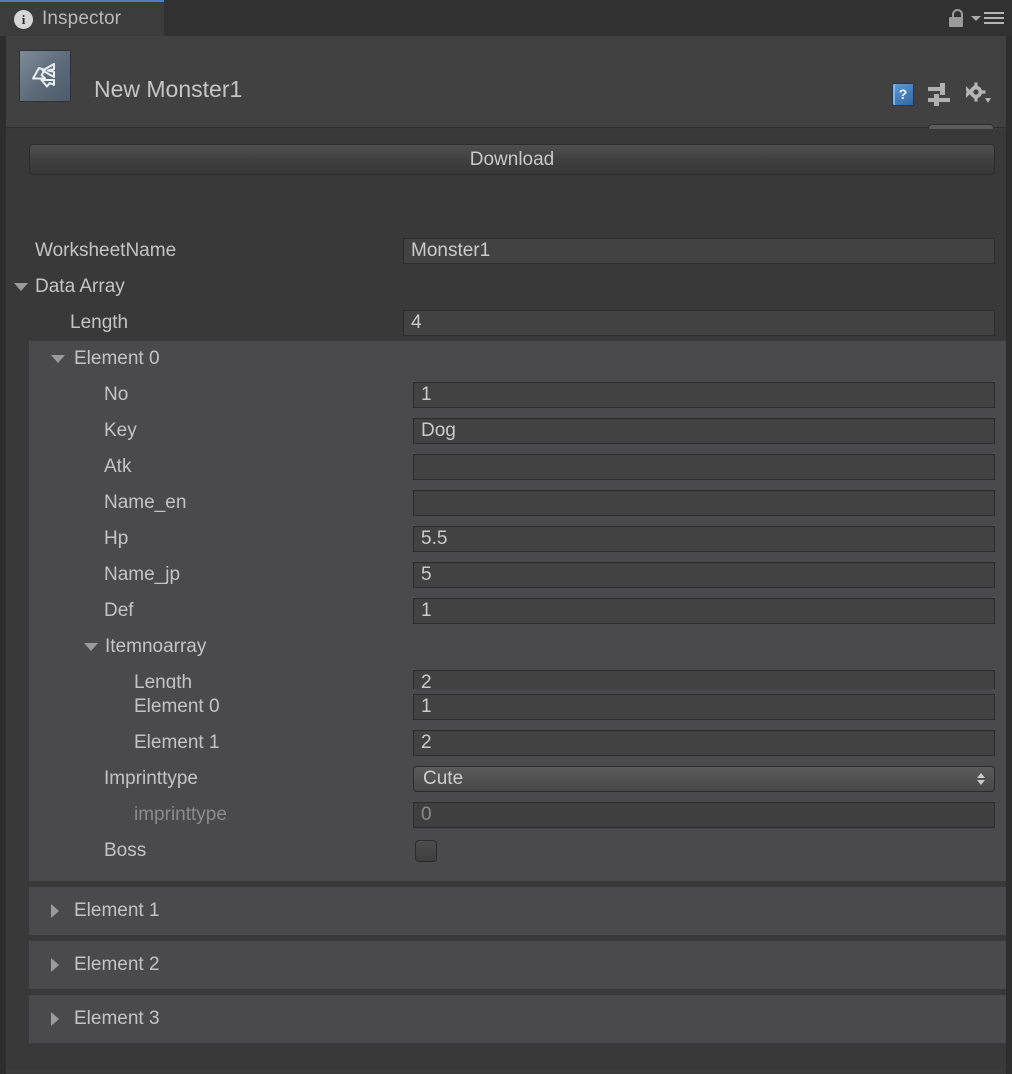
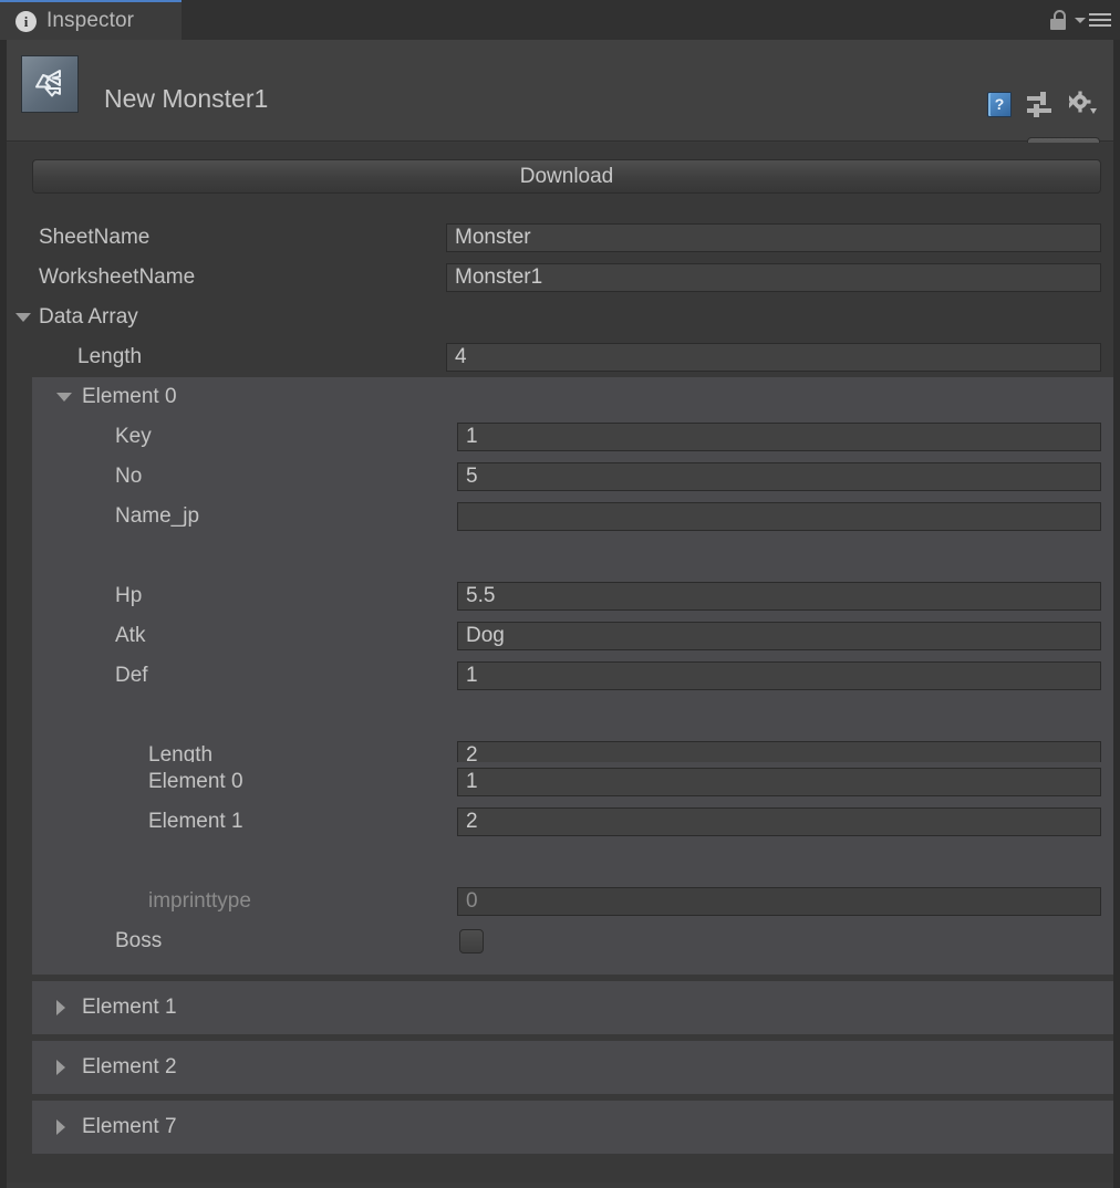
  i
  Inspector
  New Monster1
  ?
  Download
+ SheetName
+ Monster
  WorksheetName
  Monster1
  Data Array
  Length
  4
  Element 0
- No
+ Key
  1
- Key
+ No
- Dog
+ 5
- Atk
+ Name_jp
- Name_en
  Hp
  5.5
- Name_jp
+ Atk
- 5
+ Dog
  Def
  1
- Itemnoarray
  Length
  2
  Element 0
  1
  Element 1
  2
- Imprinttype
- Cute
  imprinttype
  0
  Boss
  Element 1
  Element 2
- Element 3
+ Element 7
